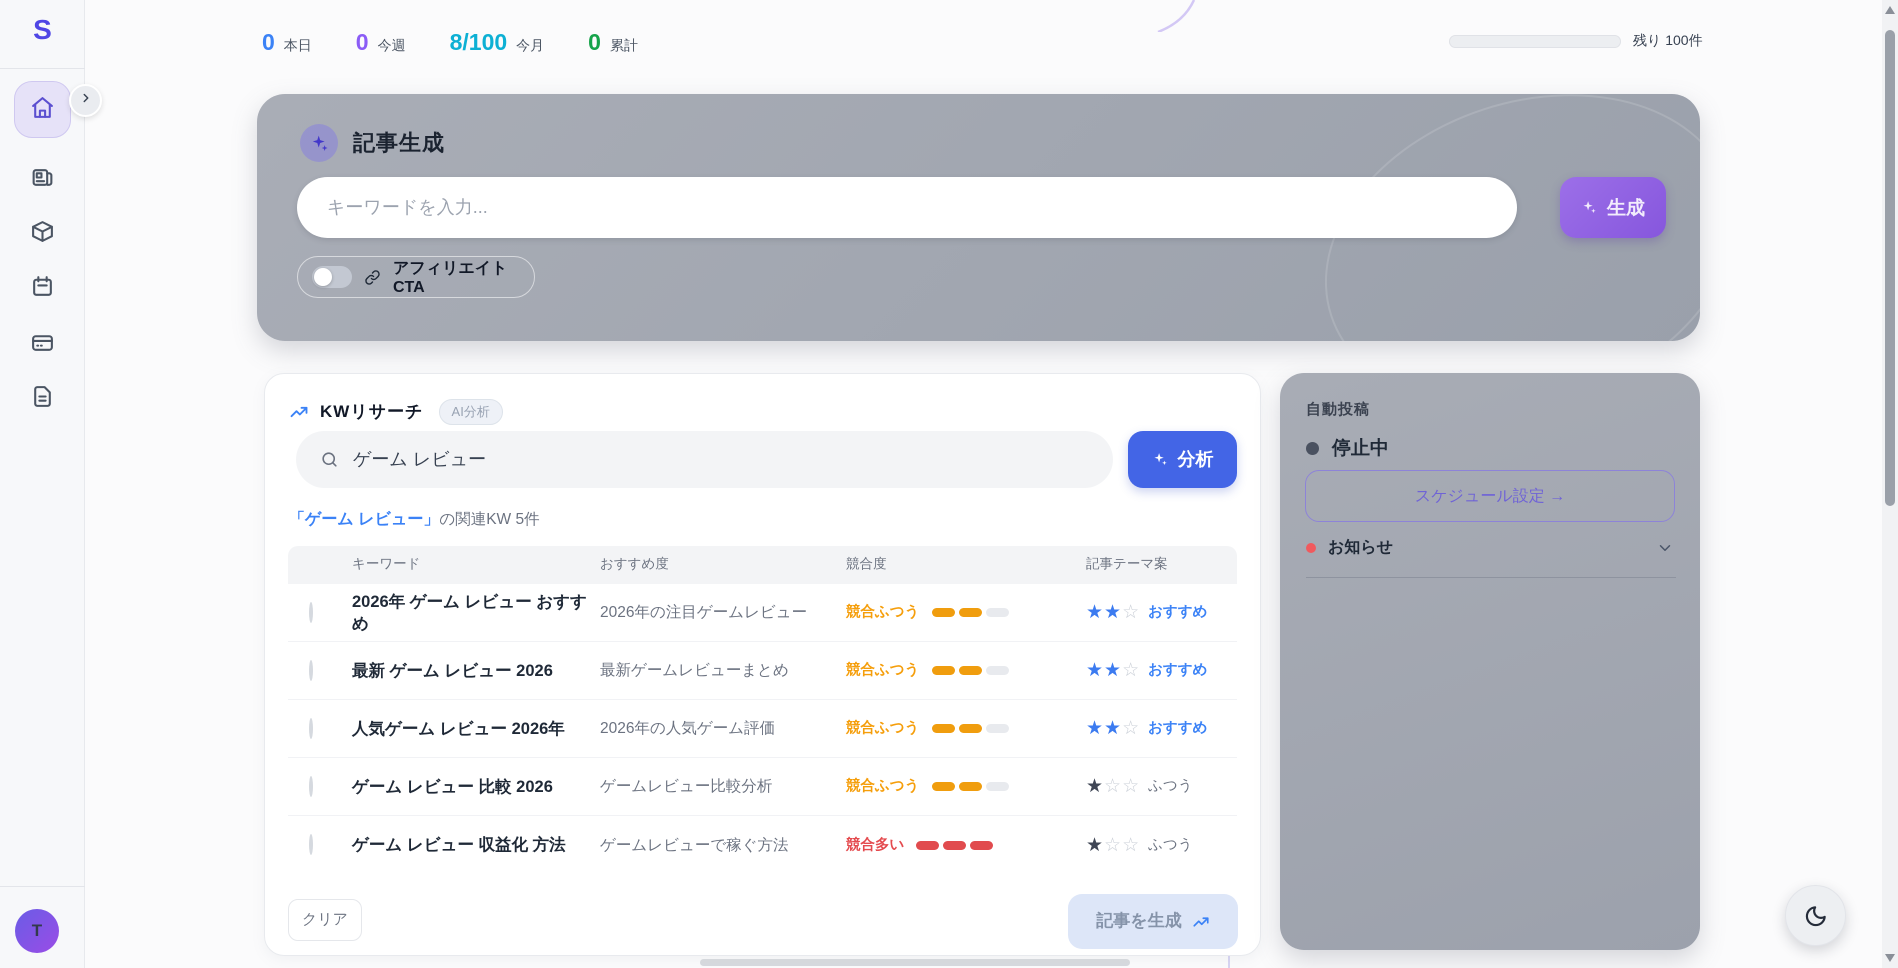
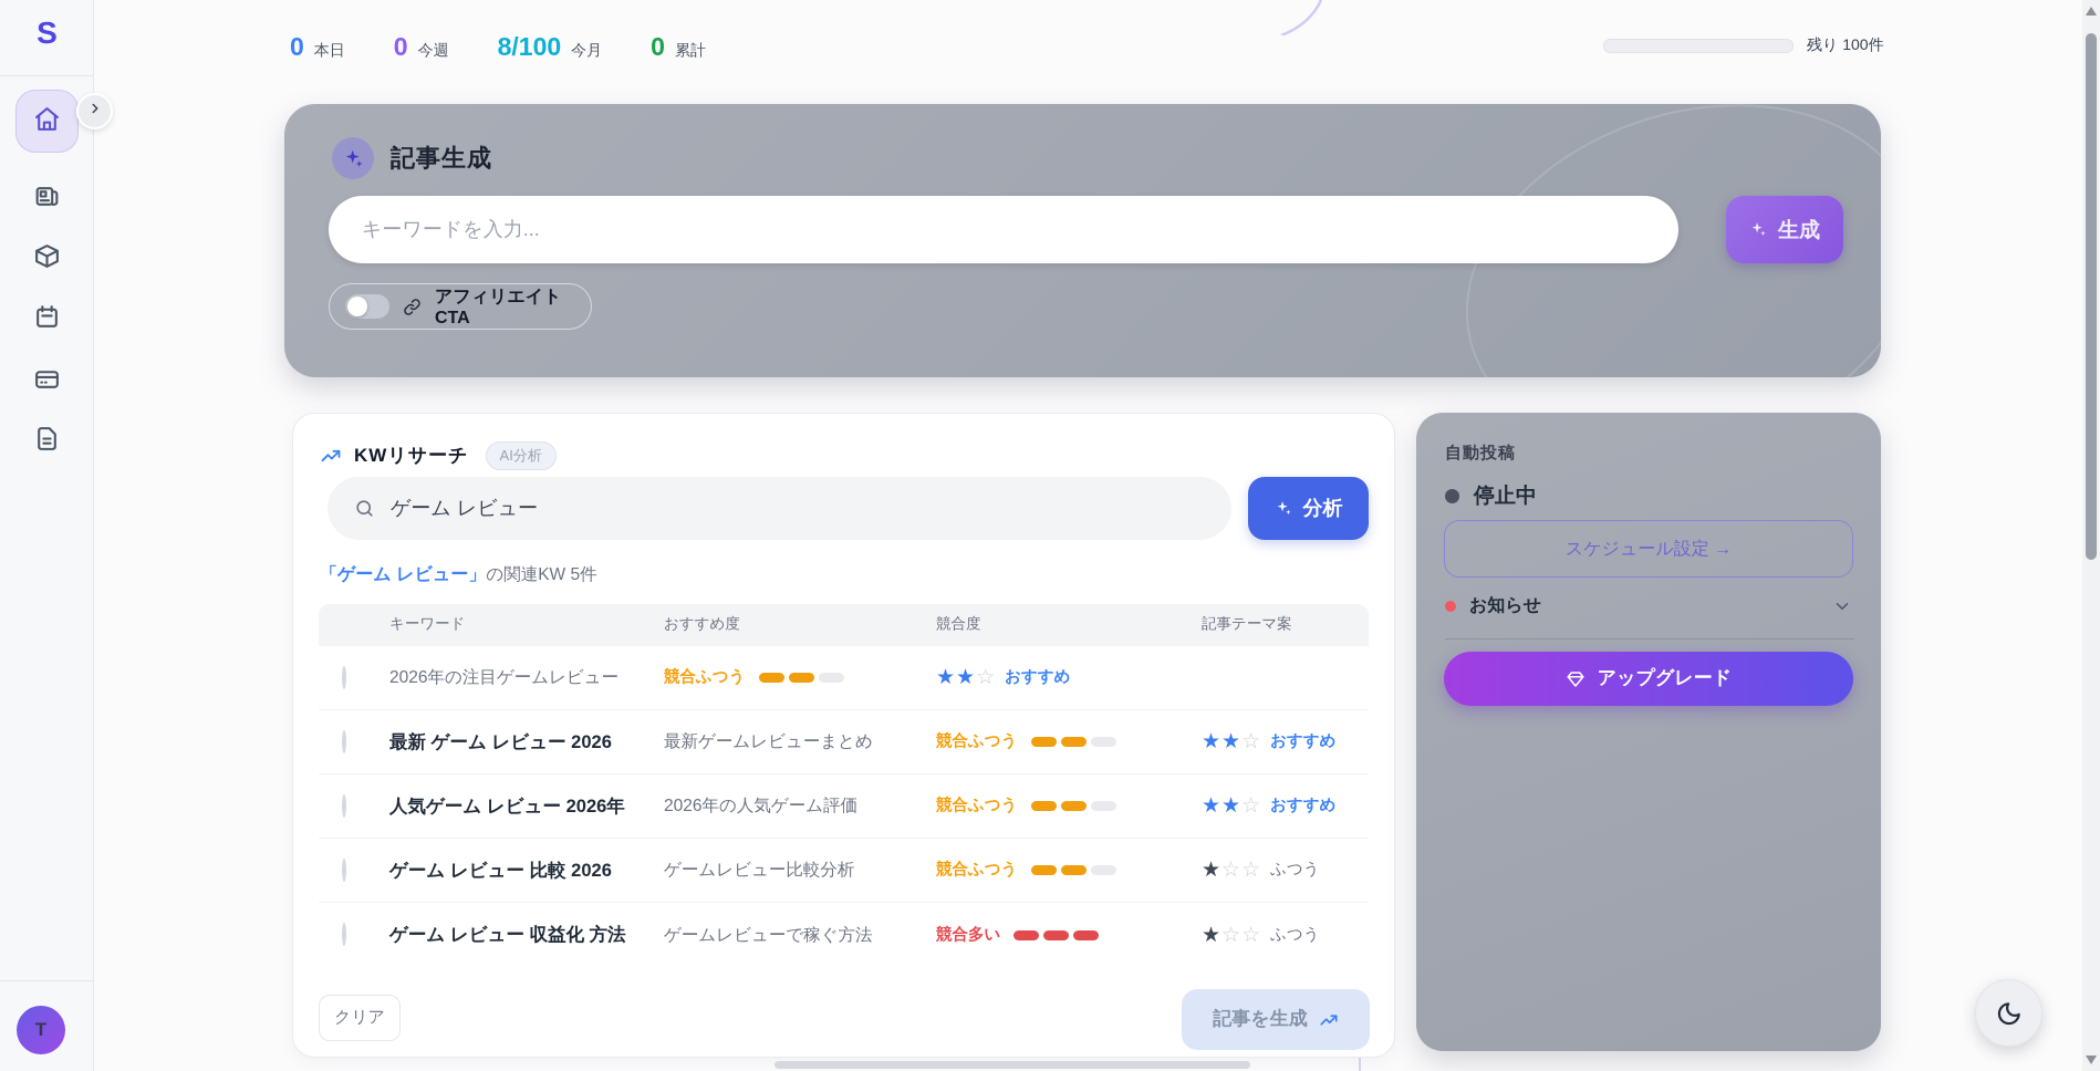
  S
  T
  0
  本日
  0
  今週
  8/100
  今月
  0
  累計
  残り 100件
  記事生成
  キーワードを入力...
  生成
  アフィリエイトCTA
  KWリサーチ
  AI分析
  ゲーム レビュー
  分析
  「ゲーム レビュー」の関連KW 5件
  キーワード
  おすすめ度
  競合度
  記事テーマ案
- 2026年 ゲーム レビュー おすすめ
  2026年の注目ゲームレビュー
  競合ふつう
  ★★☆
  おすすめ
  最新 ゲーム レビュー 2026
  最新ゲームレビューまとめ
  競合ふつう
  ★★☆
  おすすめ
  人気ゲーム レビュー 2026年
  2026年の人気ゲーム評価
  競合ふつう
  ★★☆
  おすすめ
  ゲーム レビュー 比較 2026
  ゲームレビュー比較分析
  競合ふつう
  ★☆☆
  ふつう
  ゲーム レビュー 収益化 方法
  ゲームレビューで稼ぐ方法
  競合多い
  ★☆☆
  ふつう
  クリア
  記事を生成
  自動投稿
  停止中
  スケジュール設定 →
  お知らせ
+ アップグレード
